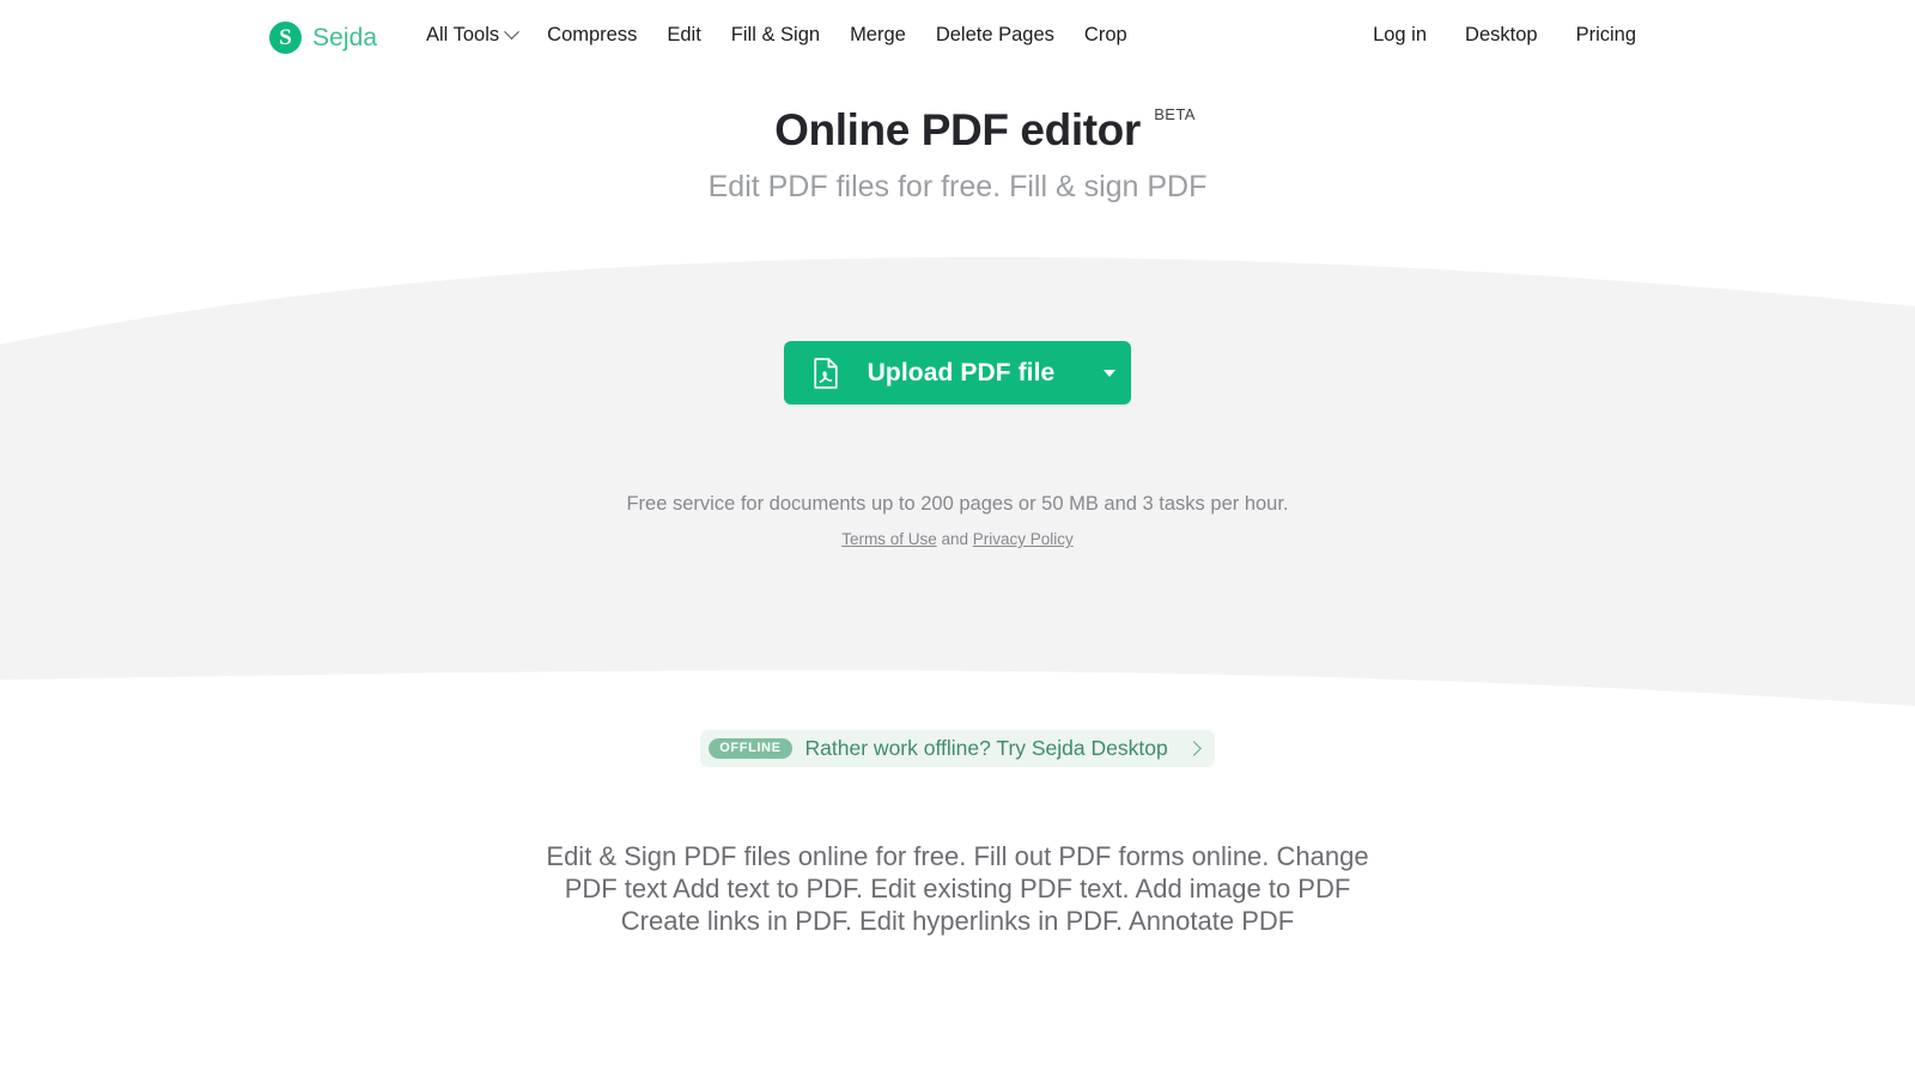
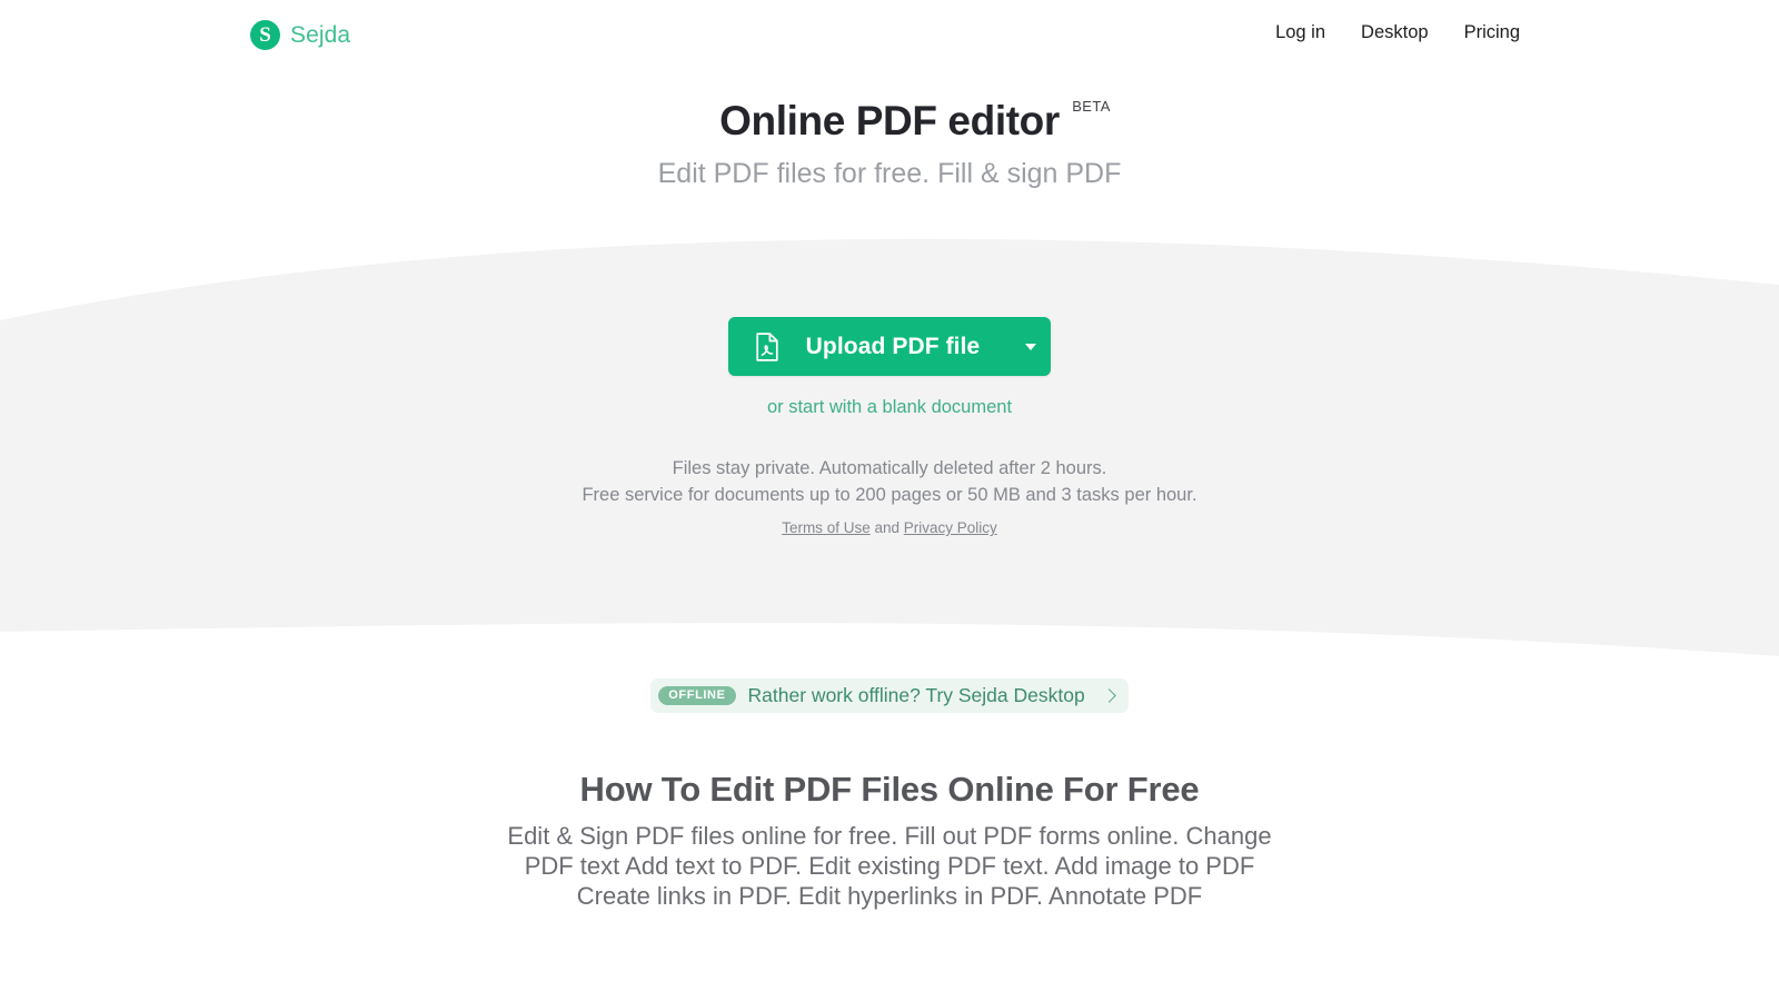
  S
  Sejda
- All Tools
- Compress
- Edit
- Fill & Sign
- Merge
- Delete Pages
- Crop
  Log in
  Desktop
  Pricing
  Online PDF editor
  BETA
  Edit PDF files for free. Fill & sign PDF
  Upload PDF file
+ or start with a blank document
+ Files stay private. Automatically deleted after 2 hours.
  Free service for documents up to 200 pages or 50 MB and 3 tasks per hour.
  Terms of Use and Privacy Policy
  OFFLINE
  Rather work offline? Try Sejda Desktop
+ How To Edit PDF Files Online For Free
  Edit & Sign PDF files online for free. Fill out PDF forms online. Change PDF text Add text to PDF. Edit existing PDF text. Add image to PDF Create links in PDF. Edit hyperlinks in PDF. Annotate PDF
